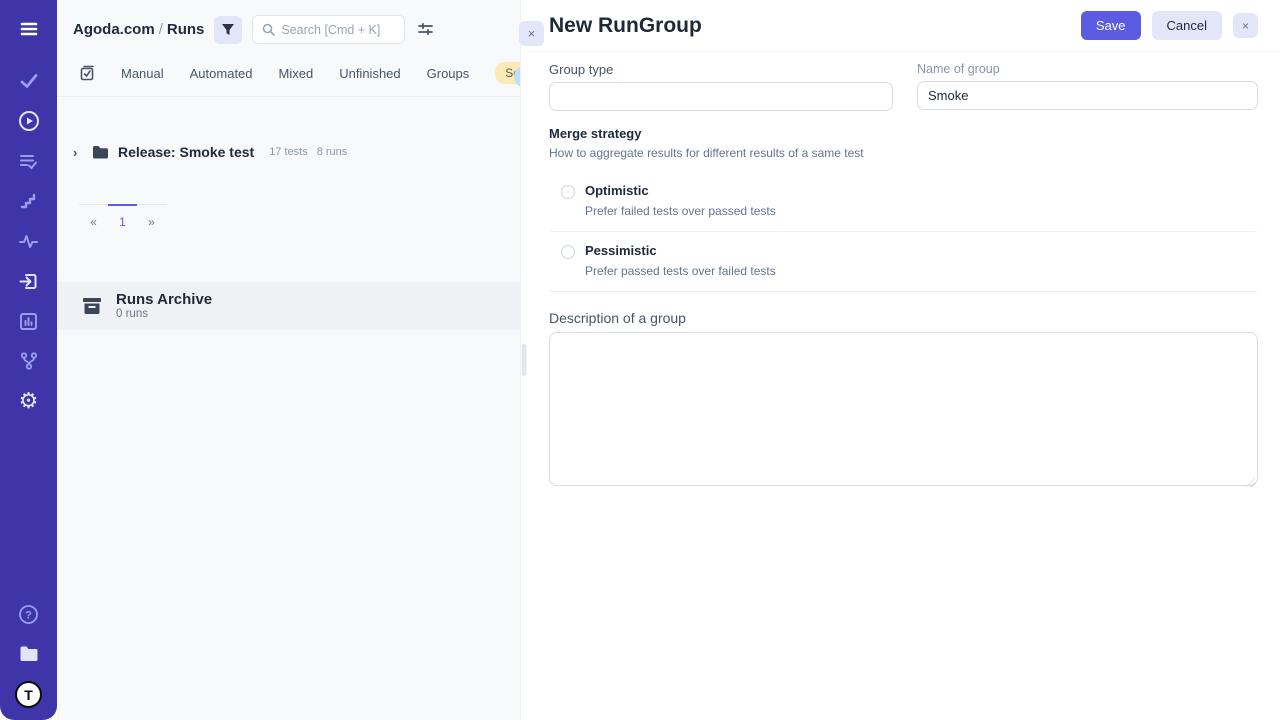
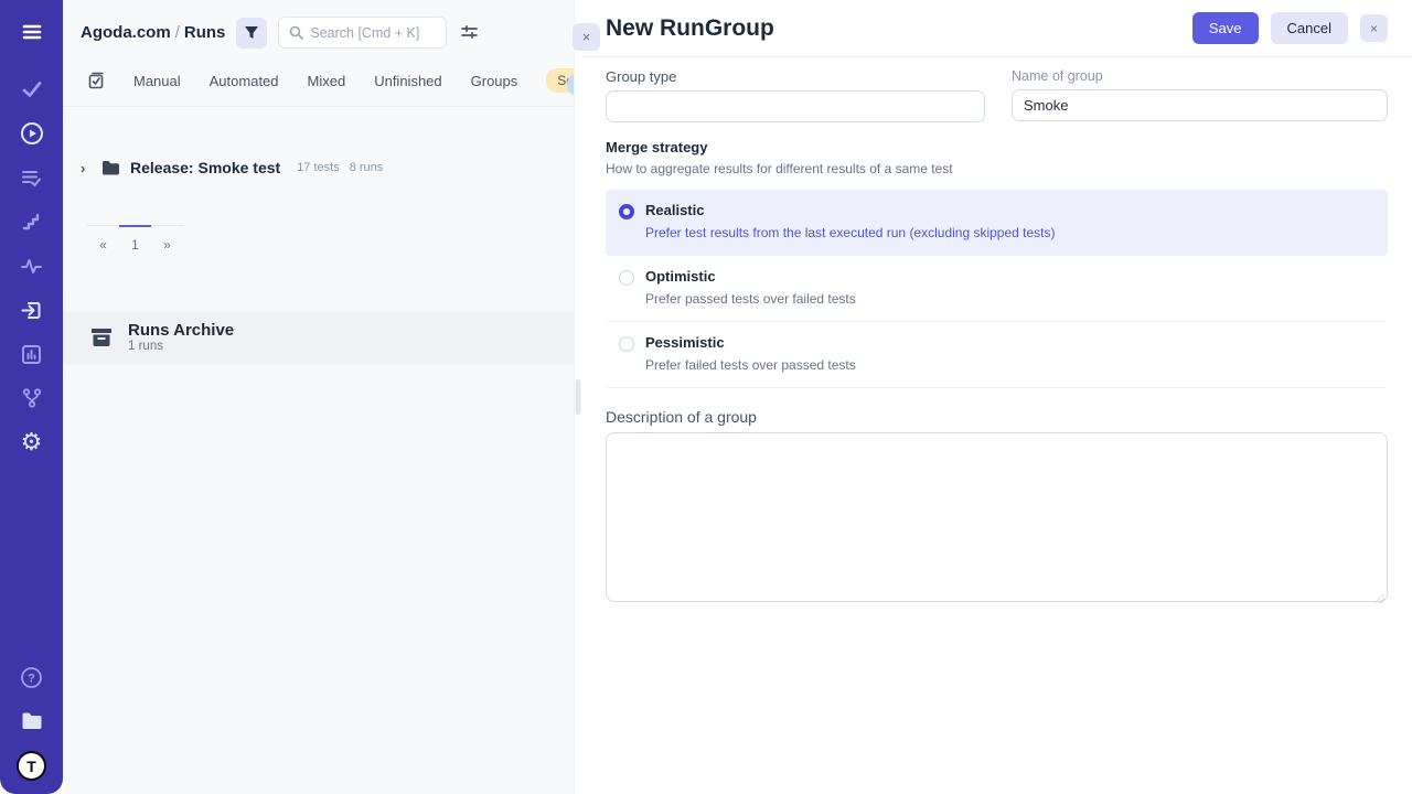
  ⚙
  ?
  T
  Agoda.com / Runs
  Search [Cmd + K]
  Manual
  Automated
  Mixed
  Unfinished
  Groups
  ›
  Release: Smoke test
  17 tests
  8 runs
  «
  1
  »
  Runs Archive
- 0 runs
+ 1 runs
  ×
  New RunGroup
  Save
  Cancel
  ×
  Group type
  Name of group
  Smoke
  Merge strategy
  How to aggregate results for different results of a same test
+ Realistic
+ Prefer test results from the last executed run (excluding skipped tests)
  Optimistic
- Prefer failed tests over passed tests
+ Prefer passed tests over failed tests
  Pessimistic
- Prefer passed tests over failed tests
+ Prefer failed tests over passed tests
  Description of a group
